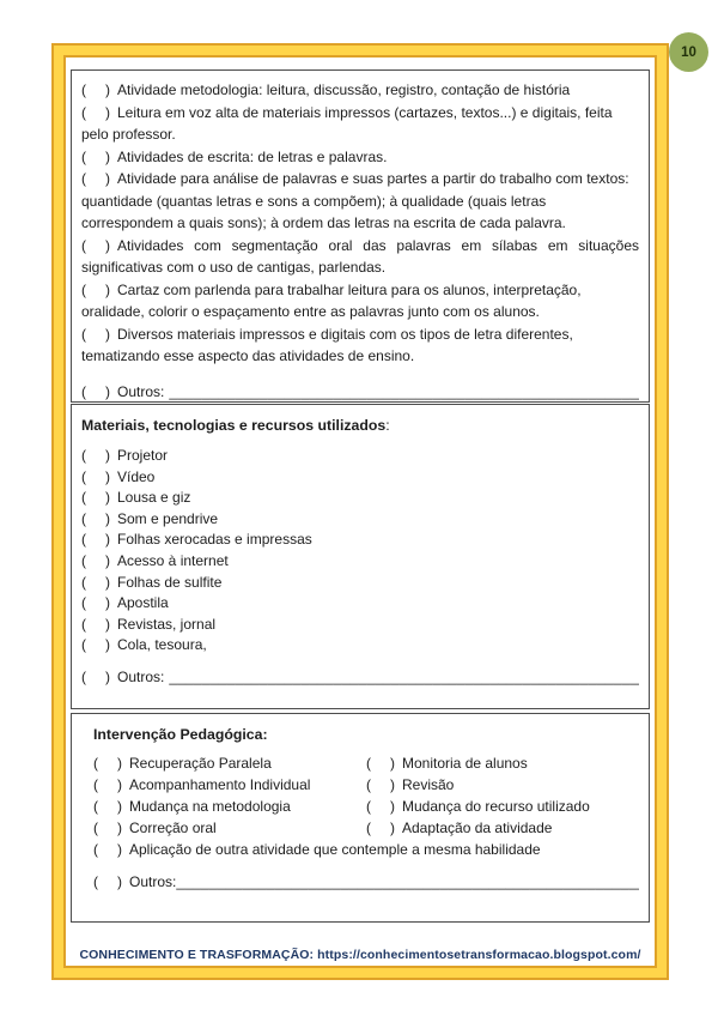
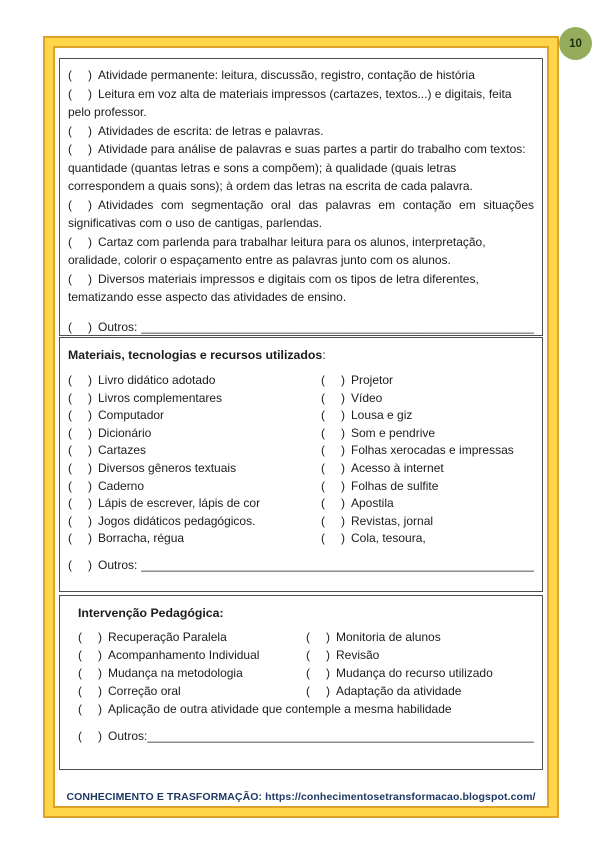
  10
- ( ) Atividade metodologia: leitura, discussão, registro, contação de história
+ ( ) Atividade permanente: leitura, discussão, registro, contação de história
  ( ) Leitura em voz alta de materiais impressos (cartazes, textos...) e digitais, feita pelo professor.
  ( ) Atividades de escrita: de letras e palavras.
  ( ) Atividade para análise de palavras e suas partes a partir do trabalho com textos: quantidade (quantas letras e sons a compõem); à qualidade (quais letras correspondem a quais sons); à ordem das letras na escrita de cada palavra.
- ( ) Atividades com segmentação oral das palavras em sílabas em situações significativas com o uso de cantigas, parlendas.
+ ( ) Atividades com segmentação oral das palavras em contação em situações significativas com o uso de cantigas, parlendas.
  ( ) Cartaz com parlenda para trabalhar leitura para os alunos, interpretação, oralidade, colorir o espaçamento entre as palavras junto com os alunos.
  ( ) Diversos materiais impressos e digitais com os tipos de letra diferentes, tematizando esse aspecto das atividades de ensino.
  ( )
  Outros:
  _________________________________________________________
  Materiais, tecnologias e recursos utilizados:
+ ( ) Livro didático adotado
+ ( ) Livros complementares
+ ( ) Computador
+ ( ) Dicionário
+ ( ) Cartazes
+ ( ) Diversos gêneros textuais
+ ( ) Caderno
+ ( ) Lápis de escrever, lápis de cor
+ ( ) Jogos didáticos pedagógicos.
+ ( ) Borracha, régua
  ( ) Projetor
  ( ) Vídeo
  ( ) Lousa e giz
  ( ) Som e pendrive
  ( ) Folhas xerocadas e impressas
  ( ) Acesso à internet
  ( ) Folhas de sulfite
  ( ) Apostila
  ( ) Revistas, jornal
  ( ) Cola, tesoura,
  ( )
  Outros:
  _________________________________________________________
  Intervenção Pedagógica:
  ( ) Recuperação Paralela
  ( ) Acompanhamento Individual
  ( ) Mudança na metodologia
  ( ) Correção oral
  ( ) Monitoria de alunos
  ( ) Revisão
  ( ) Mudança do recurso utilizado
  ( ) Adaptação da atividade
  ( ) Aplicação de outra atividade que contemple a mesma habilidade
  ( )
  Outros:
  ________________________________________________________
  CONHECIMENTO E TRASFORMAÇÃO: https://conhecimentosetransformacao.blogspot.com/
